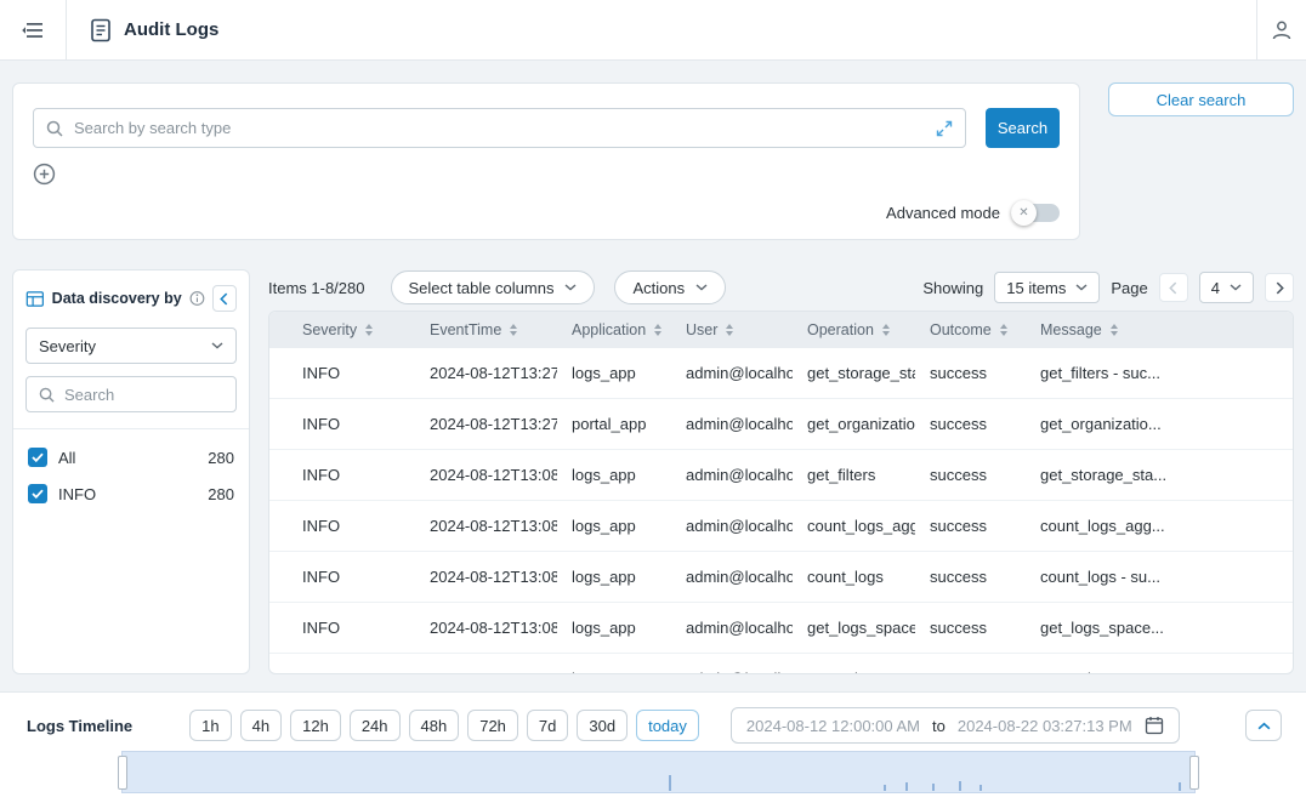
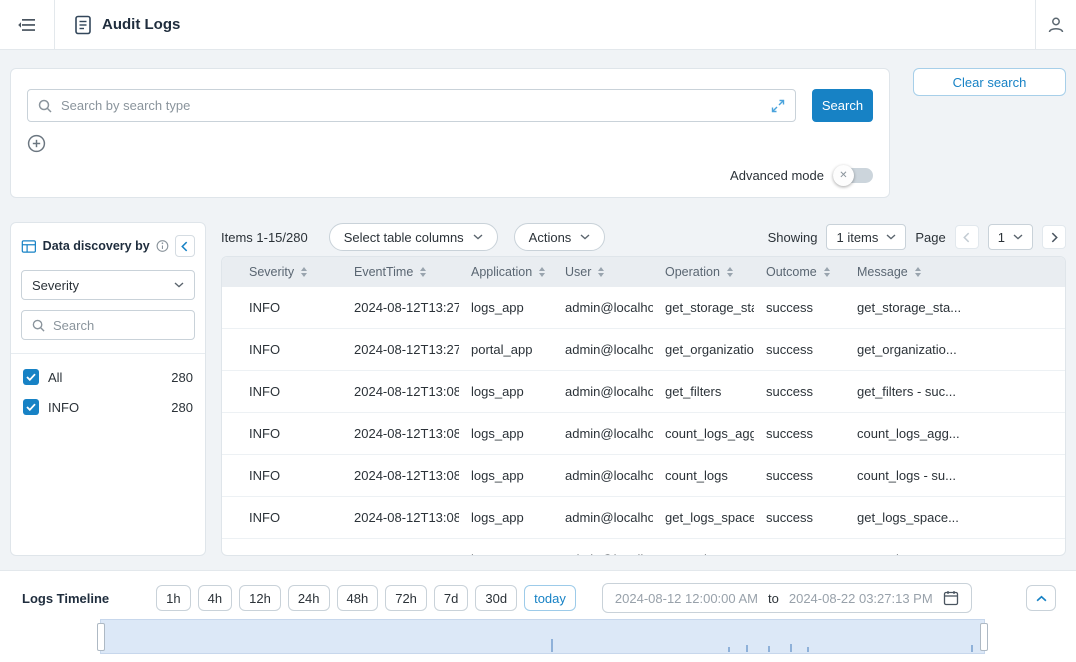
  Audit Logs
  Search by search type
  Search
  Advanced mode
  ✕
  Clear search
  Data discovery by
  Severity
  Search
  All
  280
  INFO
  280
- Items 1-8/280
+ Items 1-15/280
  Select table columns
  Actions
  Showing
- 15 items
+ 1 items
  Page
- 4
+ 1
  Severity	EventTime	Application	User	Operation	Outcome	Message
- INFO	2024-08-12T13:27	logs_app	admin@localho	get_storage_st	success	get_filters - suc...
+ INFO	2024-08-12T13:27	logs_app	admin@localho	get_storage_st	success	get_storage_sta...
  INFO	2024-08-12T13:27	portal_app	admin@localho	get_organizatio	success	get_organizatio...
- INFO	2024-08-12T13:08	logs_app	admin@localho	get_filters	success	get_storage_sta...
+ INFO	2024-08-12T13:08	logs_app	admin@localho	get_filters	success	get_filters - suc...
  INFO	2024-08-12T13:08	logs_app	admin@localho	count_logs_agg	success	count_logs_agg...
  INFO	2024-08-12T13:08	logs_app	admin@localho	count_logs	success	count_logs - su...
  INFO	2024-08-12T13:08	logs_app	admin@localho	get_logs_space	success	get_logs_space...
  Logs Timeline
  1h
  4h
  12h
  24h
  48h
  72h
  7d
  30d
  today
  2024-08-12 12:00:00 AM
  to
  2024-08-22 03:27:13 PM
